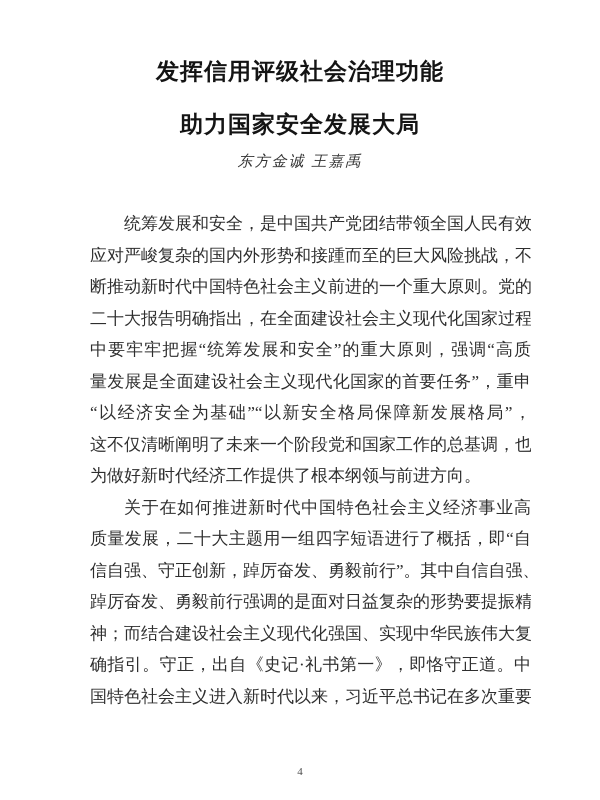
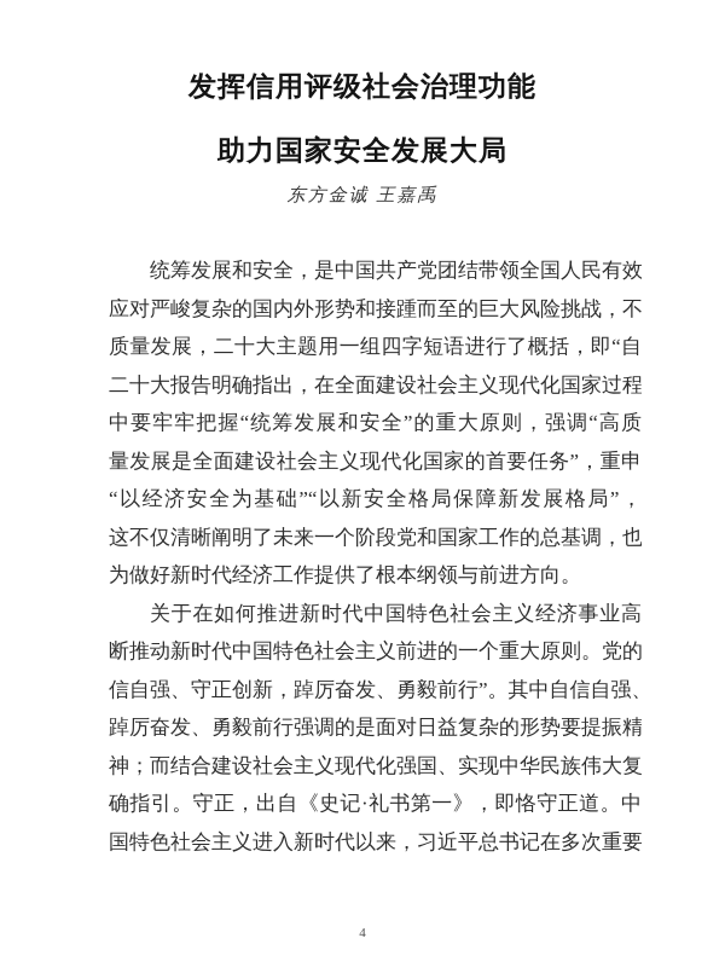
  发挥信用评级社会治理功能
  助力国家安全发展大局
  东方金诚 王嘉禹
  统筹发展和安全，是中国共产党团结带领全国人民有效
  应对严峻复杂的国内外形势和接踵而至的巨大风险挑战，不
- 断推动新时代中国特色社会主义前进的一个重大原则。党的
+ 质量发展，二十大主题用一组四字短语进行了概括，即“自
  二十大报告明确指出，在全面建设社会主义现代化国家过程
  中要牢牢把握“统筹发展和安全”的重大原则，强调“高质
  量发展是全面建设社会主义现代化国家的首要任务”，重申
  “以经济安全为基础”“以新安全格局保障新发展格局”，
  这不仅清晰阐明了未来一个阶段党和国家工作的总基调，也
  为做好新时代经济工作提供了根本纲领与前进方向。
  关于在如何推进新时代中国特色社会主义经济事业高
- 质量发展，二十大主题用一组四字短语进行了概括，即“自
+ 断推动新时代中国特色社会主义前进的一个重大原则。党的
  信自强、守正创新，踔厉奋发、勇毅前行”。其中自信自强
  踔厉奋发、勇毅前行强调的是面对日益复杂的形势要提振精
  神；而结合建设社会主义现代化强国、实现中华民族伟大复
  确指引。守正，出自《史记·礼书第一》，即恪守正道。中
  国特色社会主义进入新时代以来，习近平总书记在多次重要
  4
